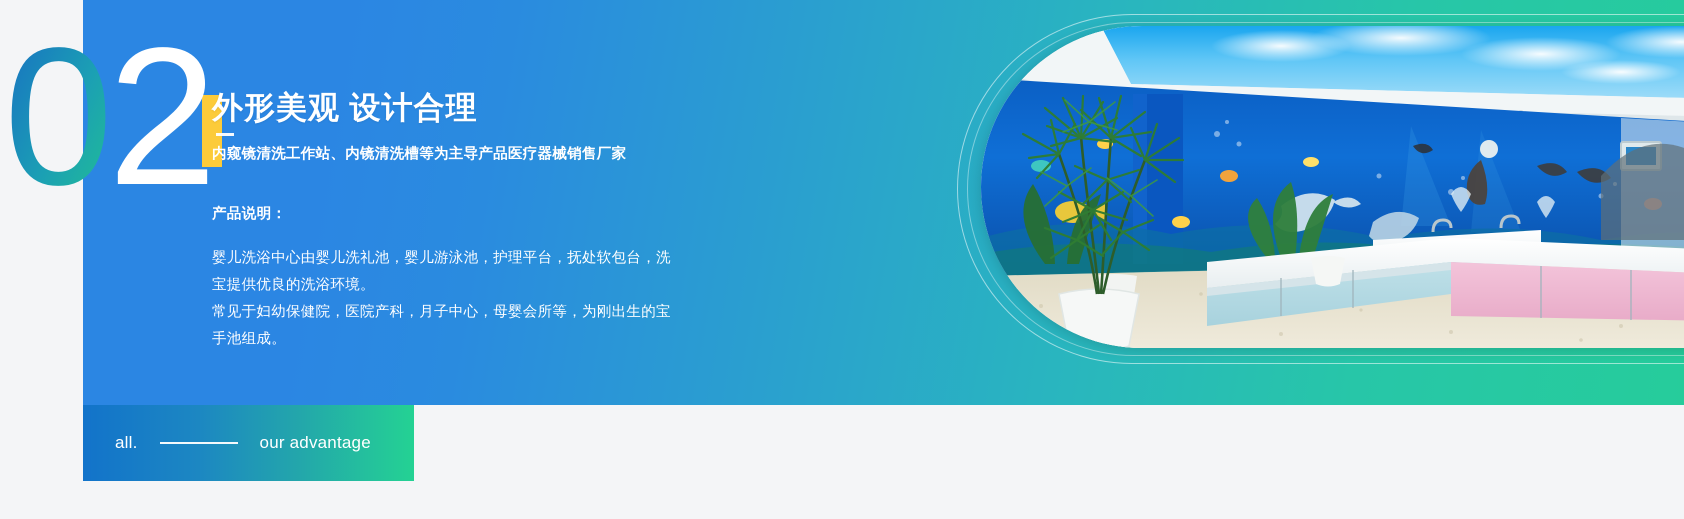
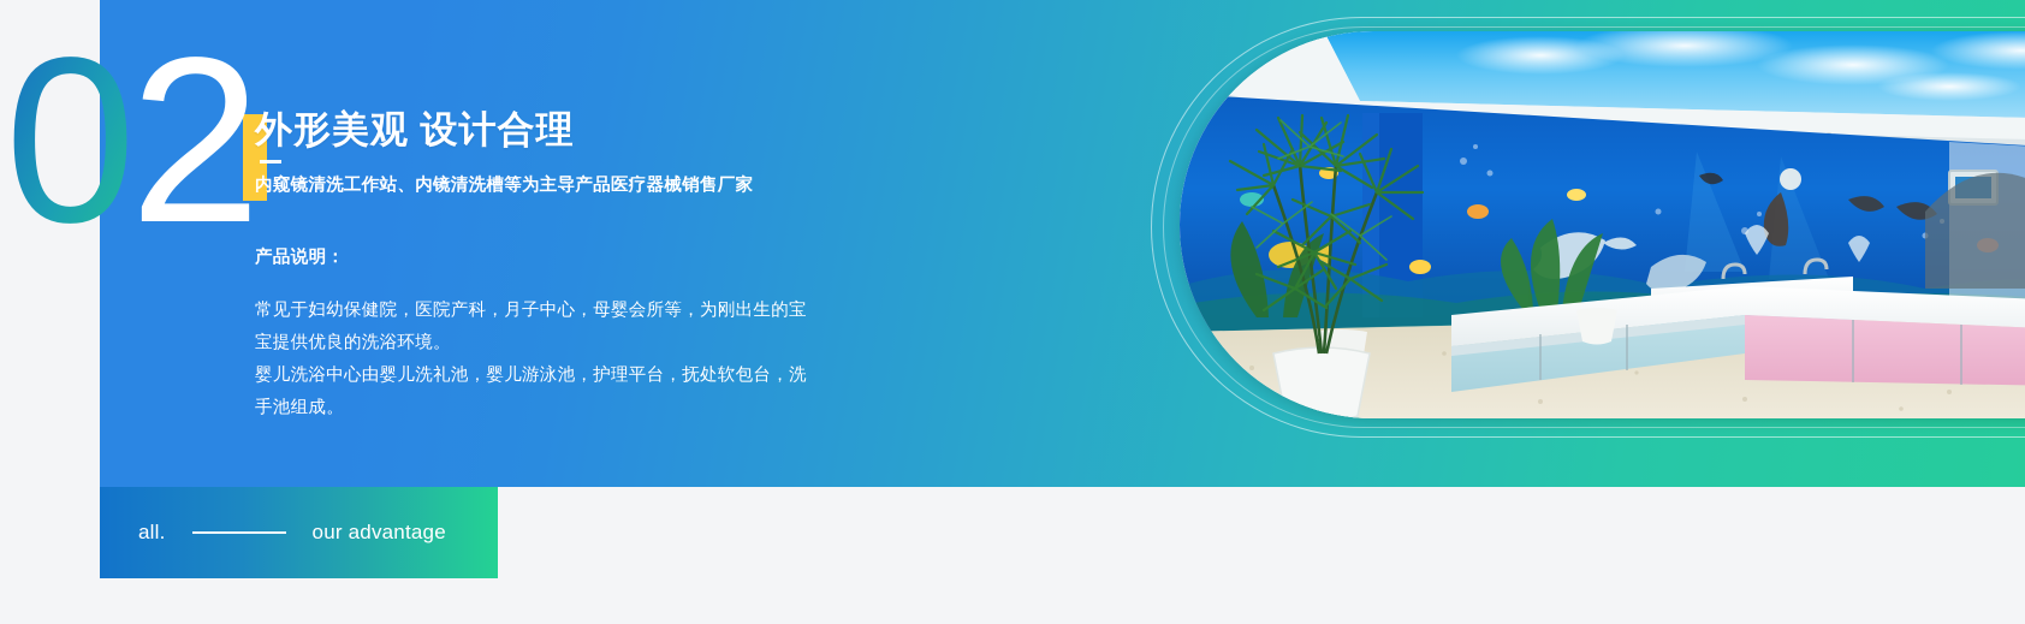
  0
  2
  外形美观 设计合理
  内窥镜清洗工作站、内镜清洗槽等为主导产品医疗器械销售厂家
  产品说明：
- 婴儿洗浴中心由婴儿洗礼池，婴儿游泳池，护理平台，抚处软包台，洗
+ 常见于妇幼保健院，医院产科，月子中心，母婴会所等，为刚出生的宝
  宝提供优良的洗浴环境。
- 常见于妇幼保健院，医院产科，月子中心，母婴会所等，为刚出生的宝
+ 婴儿洗浴中心由婴儿洗礼池，婴儿游泳池，护理平台，抚处软包台，洗
  手池组成。
  all.
  our advantage
